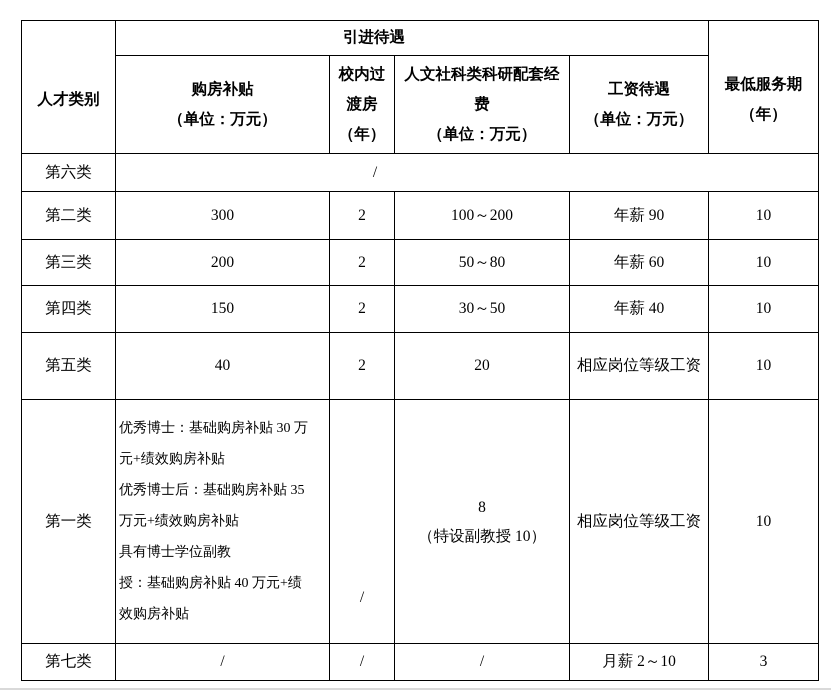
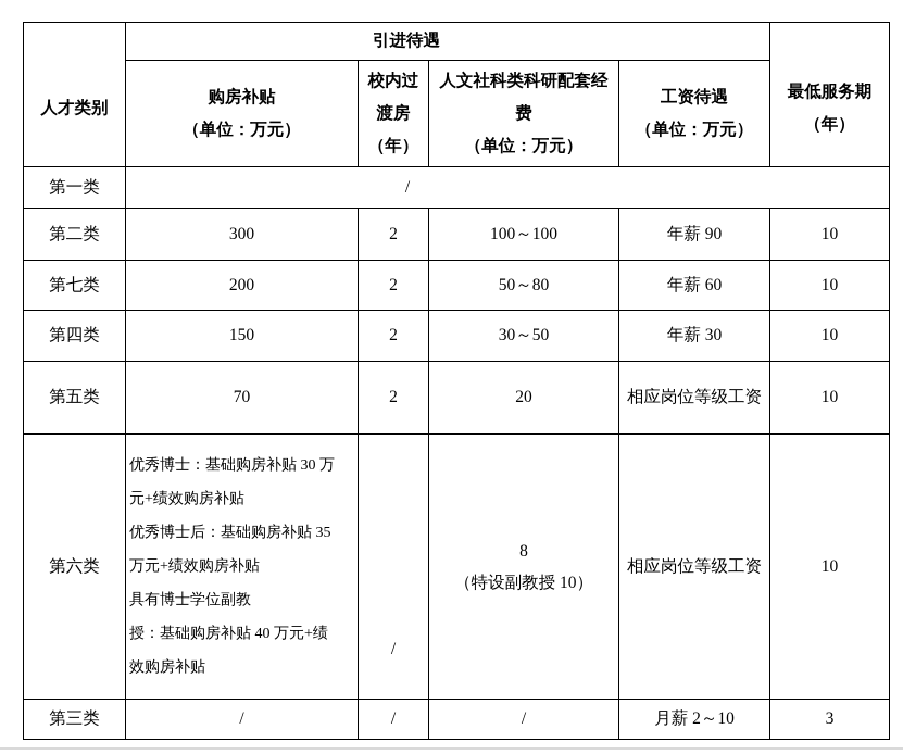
  人才类别	引进待遇	最低服务期 （年）
  购房补贴 （单位：万元）	校内过 渡房 （年）	人文社科类科研配套经 费 （单位：万元）	工资待遇 （单位：万元）
- 第六类	/
+ 第一类	/
- 第二类	300	2	100～200	年薪 90	10
+ 第二类	300	2	100～100	年薪 90	10
- 第三类	200	2	50～80	年薪 60	10
+ 第七类	200	2	50～80	年薪 60	10
- 第四类	150	2	30～50	年薪 40	10
+ 第四类	150	2	30～50	年薪 30	10
- 第五类	40	2	20	相应岗位等级工资	10
+ 第五类	70	2	20	相应岗位等级工资	10
- 第一类	优秀博士：基础购房补贴 30 万 元+绩效购房补贴 优秀博士后：基础购房补贴 35 万元+绩效购房补贴 具有博士学位副教 授：基础购房补贴 40 万元+绩 效购房补贴	/	8 （特设副教授 10）	相应岗位等级工资	10
+ 第六类	优秀博士：基础购房补贴 30 万 元+绩效购房补贴 优秀博士后：基础购房补贴 35 万元+绩效购房补贴 具有博士学位副教 授：基础购房补贴 40 万元+绩 效购房补贴	/	8 （特设副教授 10）	相应岗位等级工资	10
- 第七类	/	/	/	月薪 2～10	3
+ 第三类	/	/	/	月薪 2～10	3
